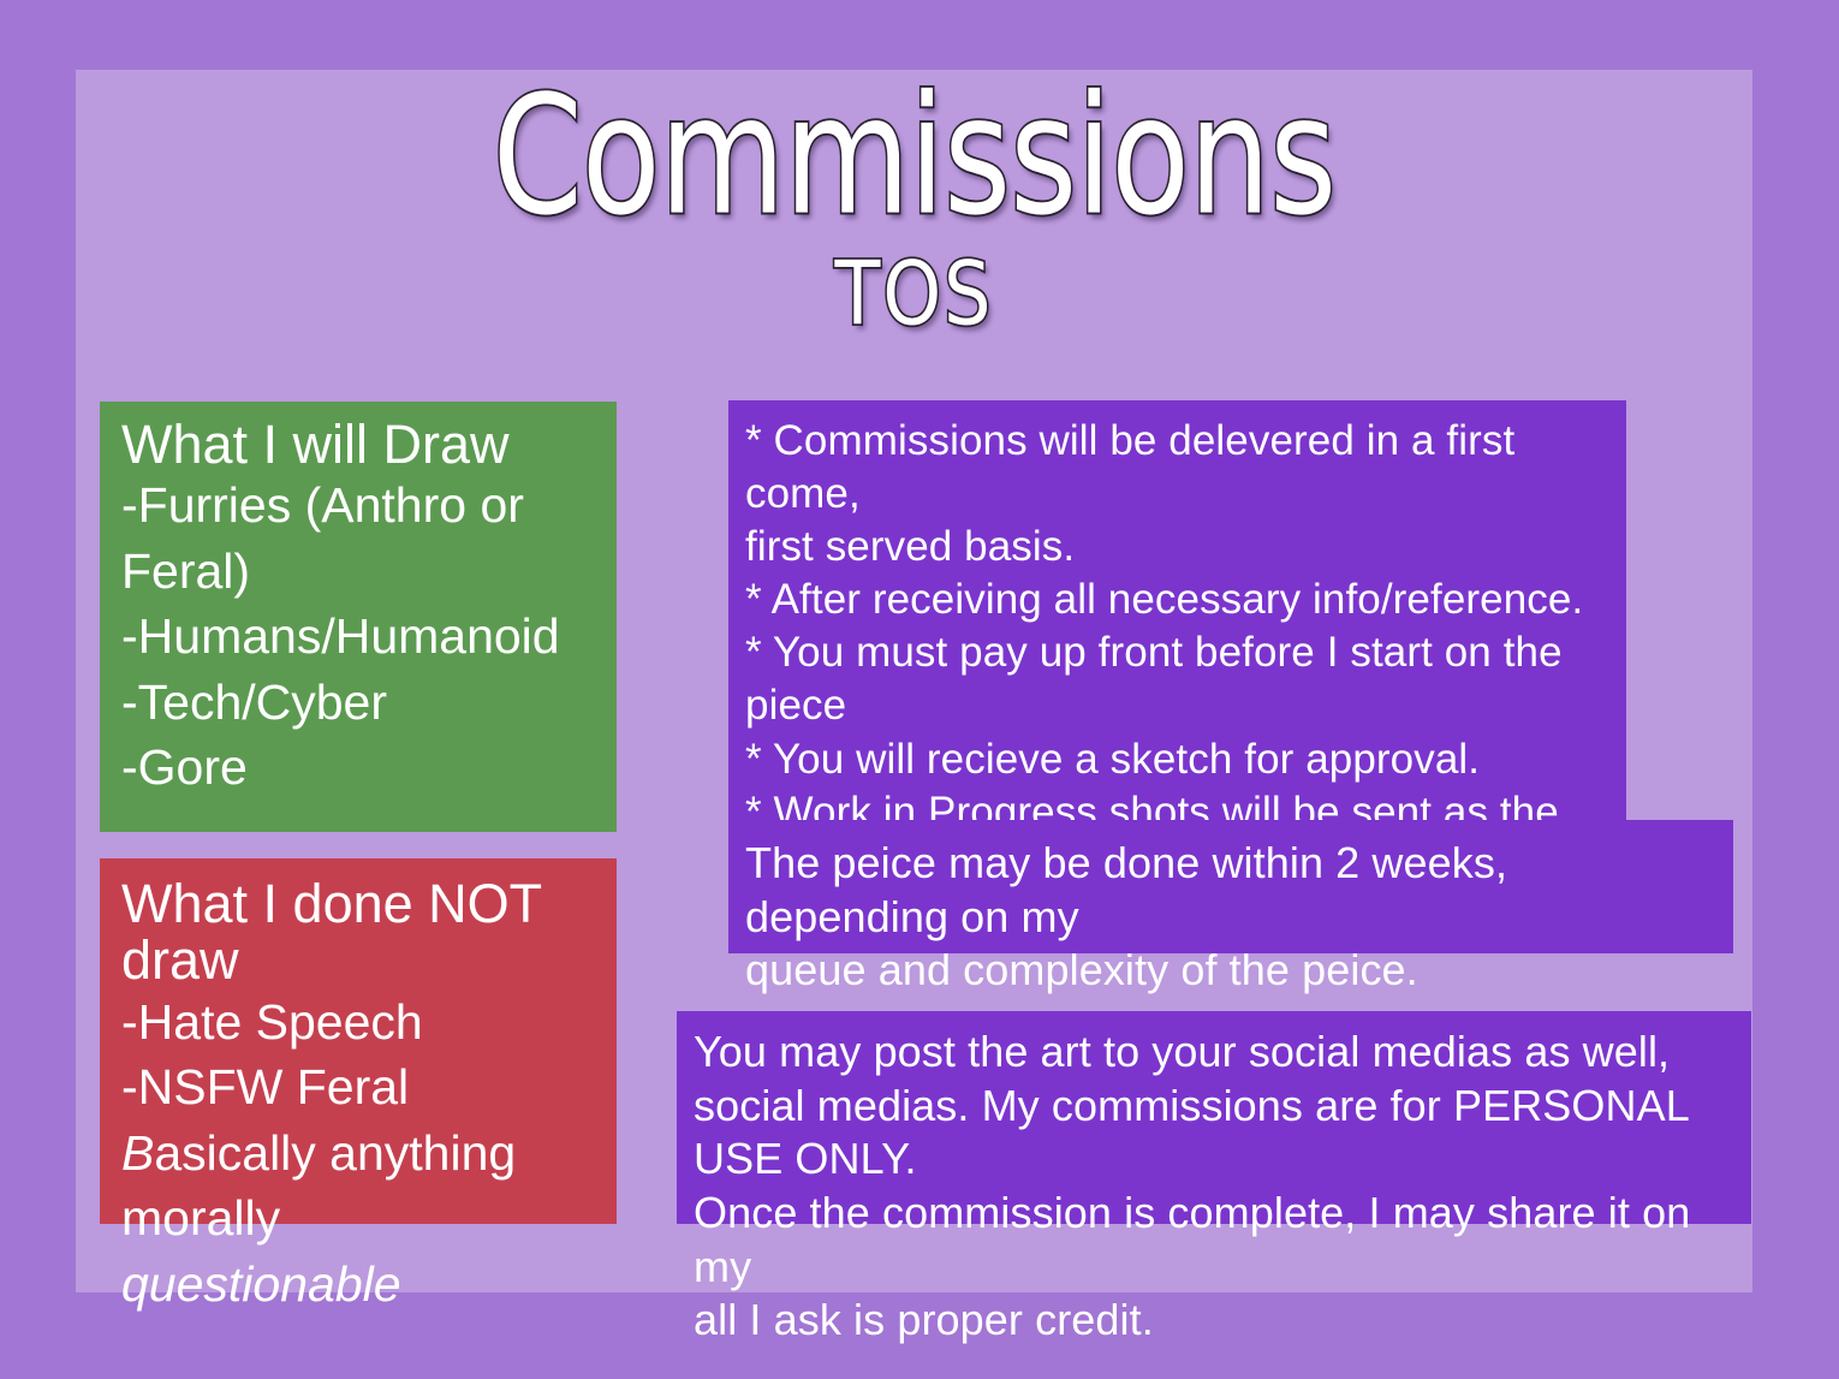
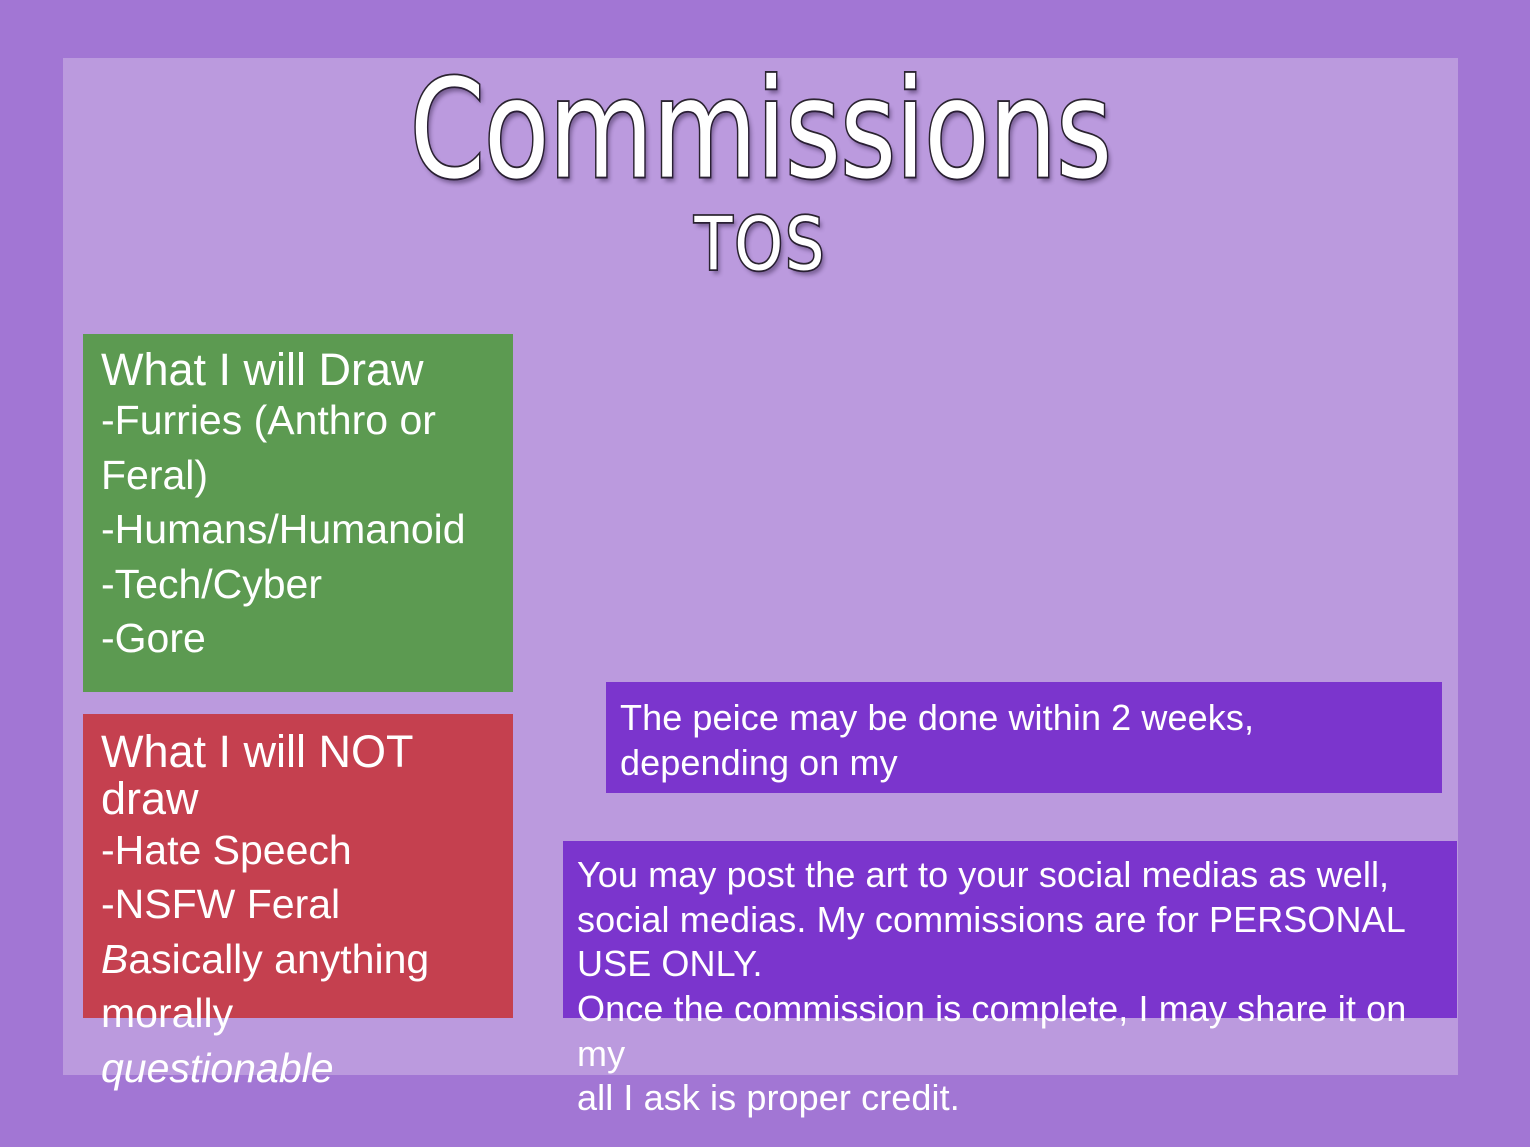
  Commissions
  TOS
  What I will Draw
  -Furries (Anthro or Feral)
  -Humans/Humanoid
  -Tech/Cyber
  -Gore
- What I done NOT draw
+ What I will NOT draw
  -Hate Speech
  -NSFW Feral
  Basically anything morally
  questionable
- * Commissions will be delevered in a first come,
- first served basis.
- * After receiving all necessary info/reference.
- * You must pay up front before I start on the piece
- * You will recieve a sketch for approval.
- * Work in Progress shots will be sent as the
  The peice may be done within 2 weeks, depending on my
- queue and complexity of the peice.
  You may post the art to your social medias as well,
  social medias. My commissions are for PERSONAL USE ONLY.
  Once the commission is complete, I may share it on my
  all I ask is proper credit.
